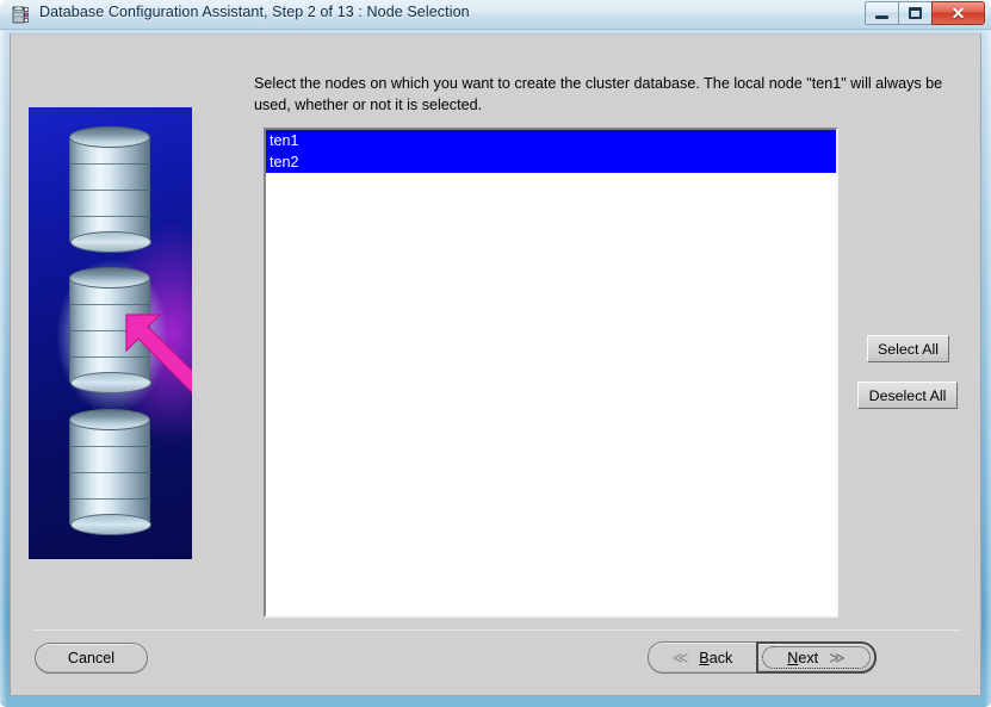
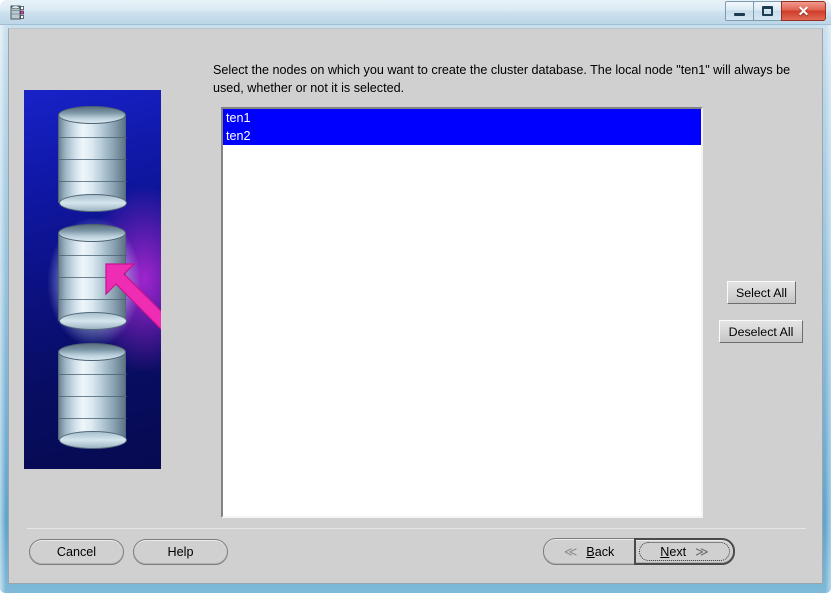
- Database Configuration Assistant, Step 2 of 13 : Node Selection
  ✕
  Select the nodes on which you want to create the cluster database. The local node "ten1" will always be used, whether or not it is selected.
  ten1
  ten2
  Select All
  Deselect All
  Cancel
+ Help
  ≪
  Back
  Next
  ≫
